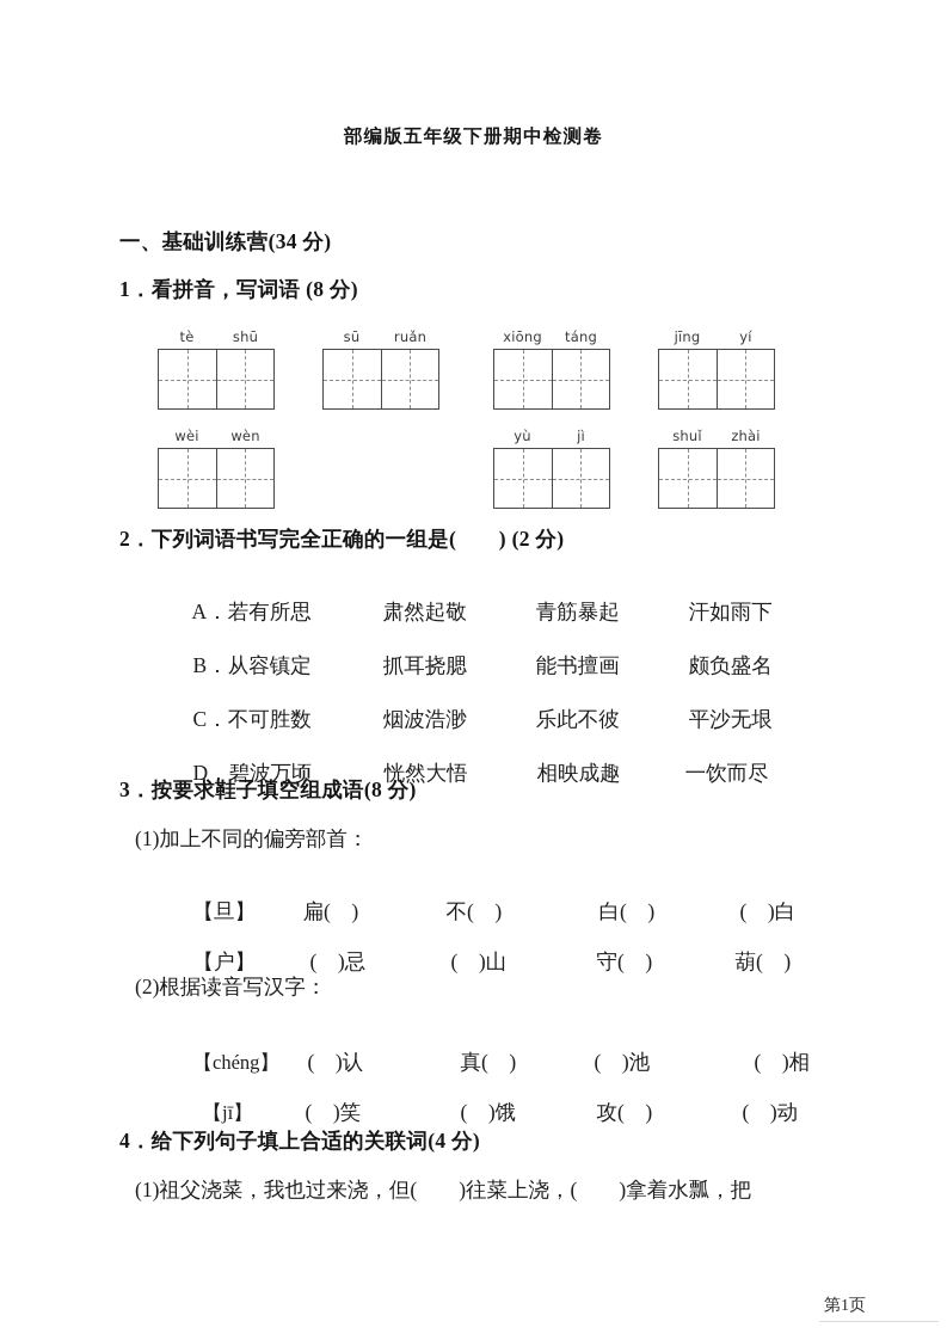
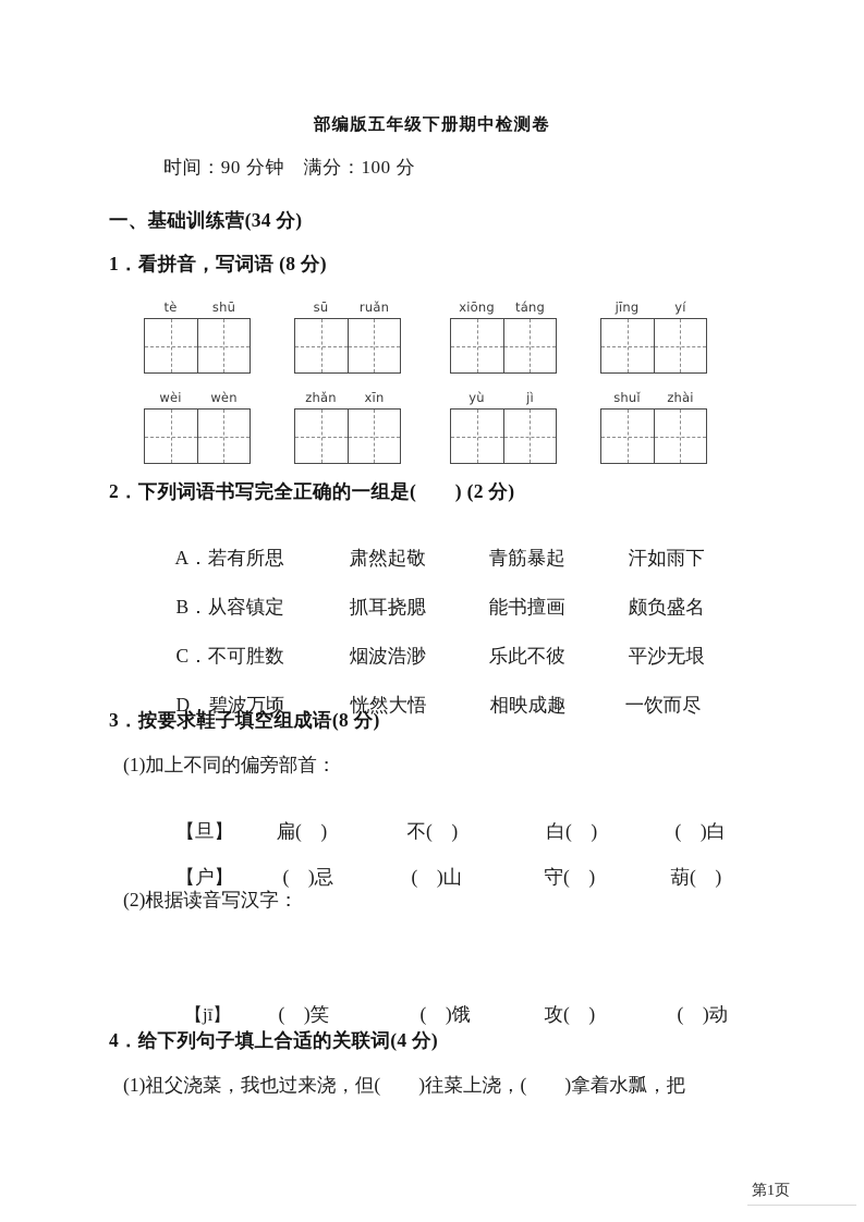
  部编版五年级下册期中检测卷
+ 时间：90 分钟 满分：100 分
  一、基础训练营(34 分)
  1．看拼音，写词语 (8 分)
  tè
  shū
  sū
  ruǎn
  xiōng
  táng
  jīng
  yí
  wèi
  wèn
+ zhǎn
+ xīn
  yù
  jì
  shuǐ
  zhài
  2．下列词语书写完全正确的一组是( ) (2 分)
  A．若有所思 肃然起敬 青筋暴起 汗如雨下
  B．从容镇定 抓耳挠腮 能书擅画 颇负盛名
  C．不可胜数 烟波浩渺 乐此不彼 平沙无垠
  D．碧波万顷 恍然大悟 相映成趣 一饮而尽
  3．按要求鞋子填空组成语(8 分)
  (1)加上不同的偏旁部首：
  【旦】 扁( ) 不( ) 白( ) ( )白
  【户】 ( )忌 ( )山 守( ) 葫( )
  (2)根据读音写汉字：
- 【chéng】 ( )认 真( ) ( )池 ( )相
  【jī】 ( )笑 ( )饿 攻( ) ( )动
  4．给下列句子填上合适的关联词(4 分)
  (1)祖父浇菜，我也过来浇，但( )往菜上浇，( )拿着水瓢，把
  第1页
